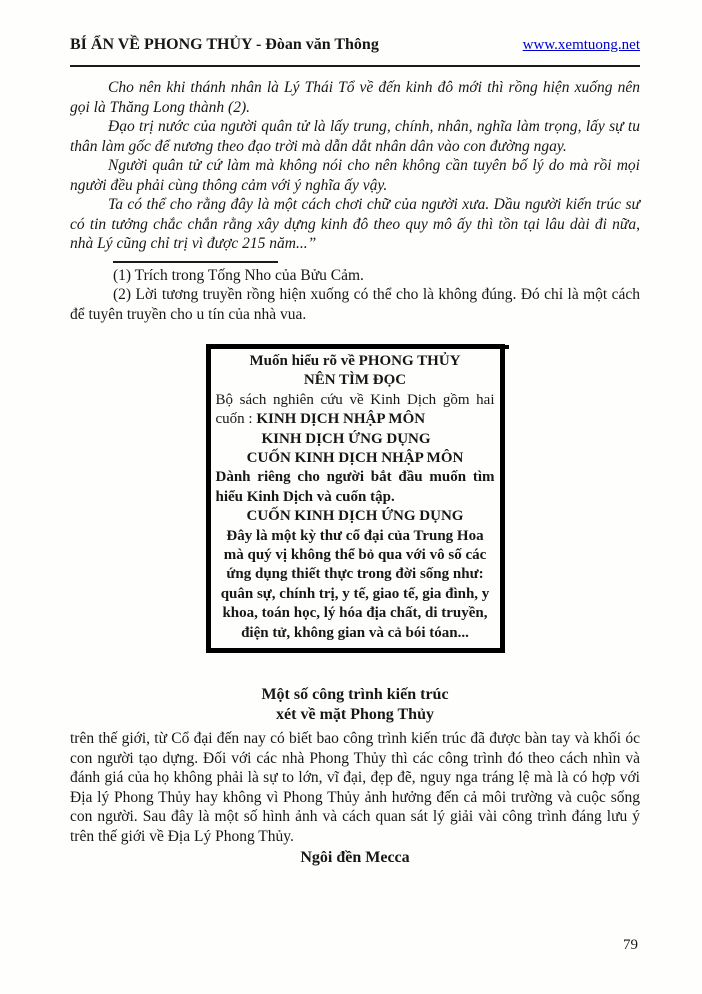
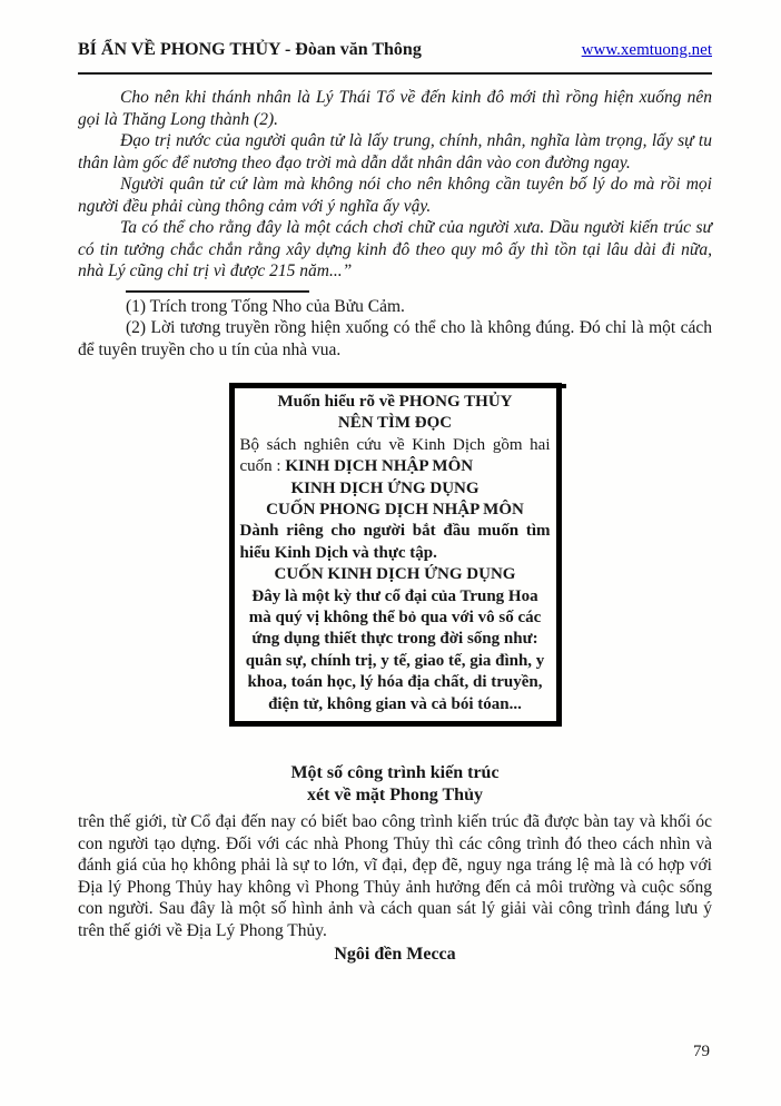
  BÍ ẨN VỀ PHONG THỦY - Đòan văn Thông
  www.xemtuong.net
  Cho nên khi thánh nhân là Lý Thái Tổ về đến kinh đô mới thì rồng hiện xuống nên gọi là Thăng Long thành (2).
  Đạo trị nước của người quân tử là lấy trung, chính, nhân, nghĩa làm trọng, lấy sự tu thân làm gốc để nương theo đạo trời mà dẫn dắt nhân dân vào con đường ngay.
  Người quân tử cứ làm mà không nói cho nên không cần tuyên bố lý do mà rồi mọi người đều phải cùng thông cảm với ý nghĩa ấy vậy.
  Ta có thể cho rằng đây là một cách chơi chữ của người xưa. Dầu người kiến trúc sư có tin tưởng chắc chắn rằng xây dựng kinh đô theo quy mô ấy thì tồn tại lâu dài đi nữa, nhà Lý cũng chỉ trị vì được 215 năm...”
  (1) Trích trong Tống Nho của Bửu Cảm.
  (2) Lời tương truyền rồng hiện xuống có thể cho là không đúng. Đó chỉ là một cách để tuyên truyền cho u tín của nhà vua.
  Muốn hiểu rõ về PHONG THỦY
  NÊN TÌM ĐỌC
  Bộ sách nghiên cứu về Kinh Dịch gồm hai
  cuốn : KINH DỊCH NHẬP MÔN
  KINH DỊCH ỨNG DỤNG
- CUỐN KINH DỊCH NHẬP MÔN
+ CUỐN PHONG DỊCH NHẬP MÔN
  Dành riêng cho người bắt đầu muốn tìm
- hiểu Kinh Dịch và cuốn tập.
+ hiểu Kinh Dịch và thực tập.
  CUỐN KINH DỊCH ỨNG DỤNG
  Đây là một kỳ thư cổ đại của Trung Hoa mà quý vị không thể bỏ qua với vô số các ứng dụng thiết thực trong đời sống như: quân sự, chính trị, y tế, giao tế, gia đình, y khoa, toán học, lý hóa địa chất, di truyền, điện tử, không gian và cả bói tóan...
  Một số công trình kiến trúc
  xét về mặt Phong Thủy
  trên thế giới, từ Cổ đại đến nay có biết bao công trình kiến trúc đã được bàn tay và khối óc con người tạo dựng. Đối với các nhà Phong Thủy thì các công trình đó theo cách nhìn và đánh giá của họ không phải là sự to lớn, vĩ đại, đẹp đẽ, nguy nga tráng lệ mà là có hợp với Địa lý Phong Thủy hay không vì Phong Thủy ảnh hưởng đến cả môi trường và cuộc sống con người. Sau đây là một số hình ảnh và cách quan sát lý giải vài công trình đáng lưu ý trên thế giới về Địa Lý Phong Thủy.
  Ngôi đền Mecca
  79
